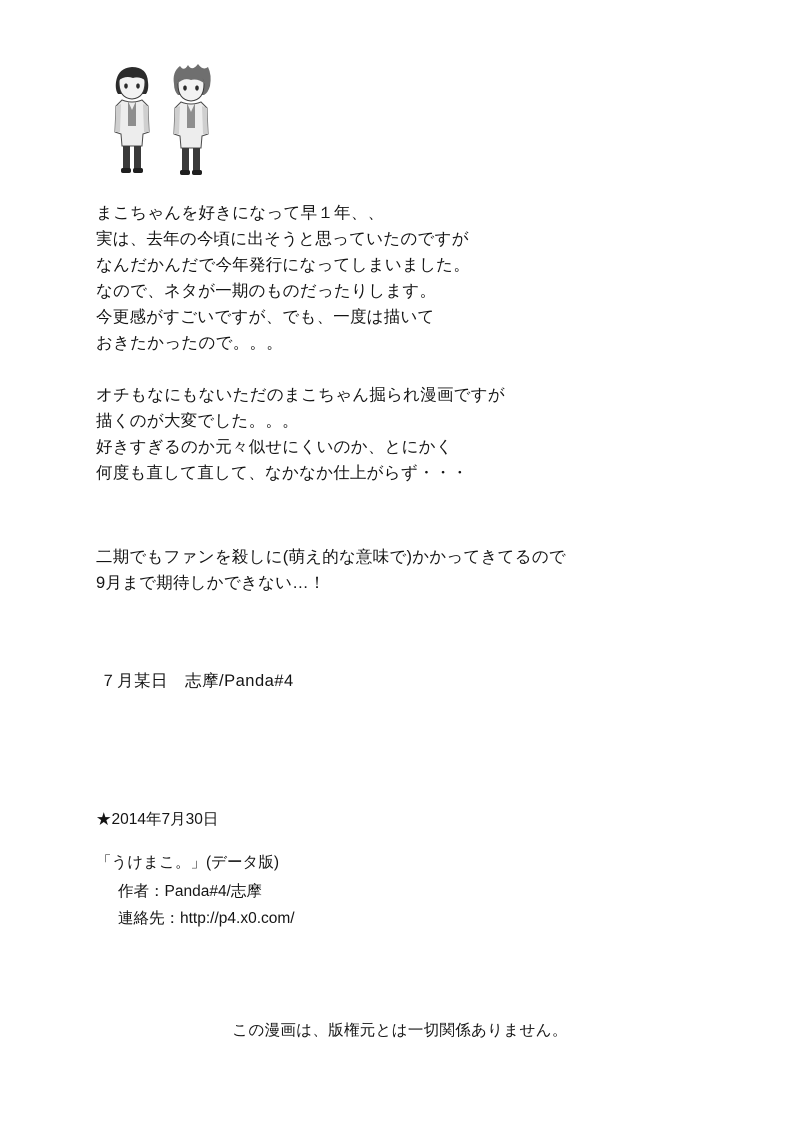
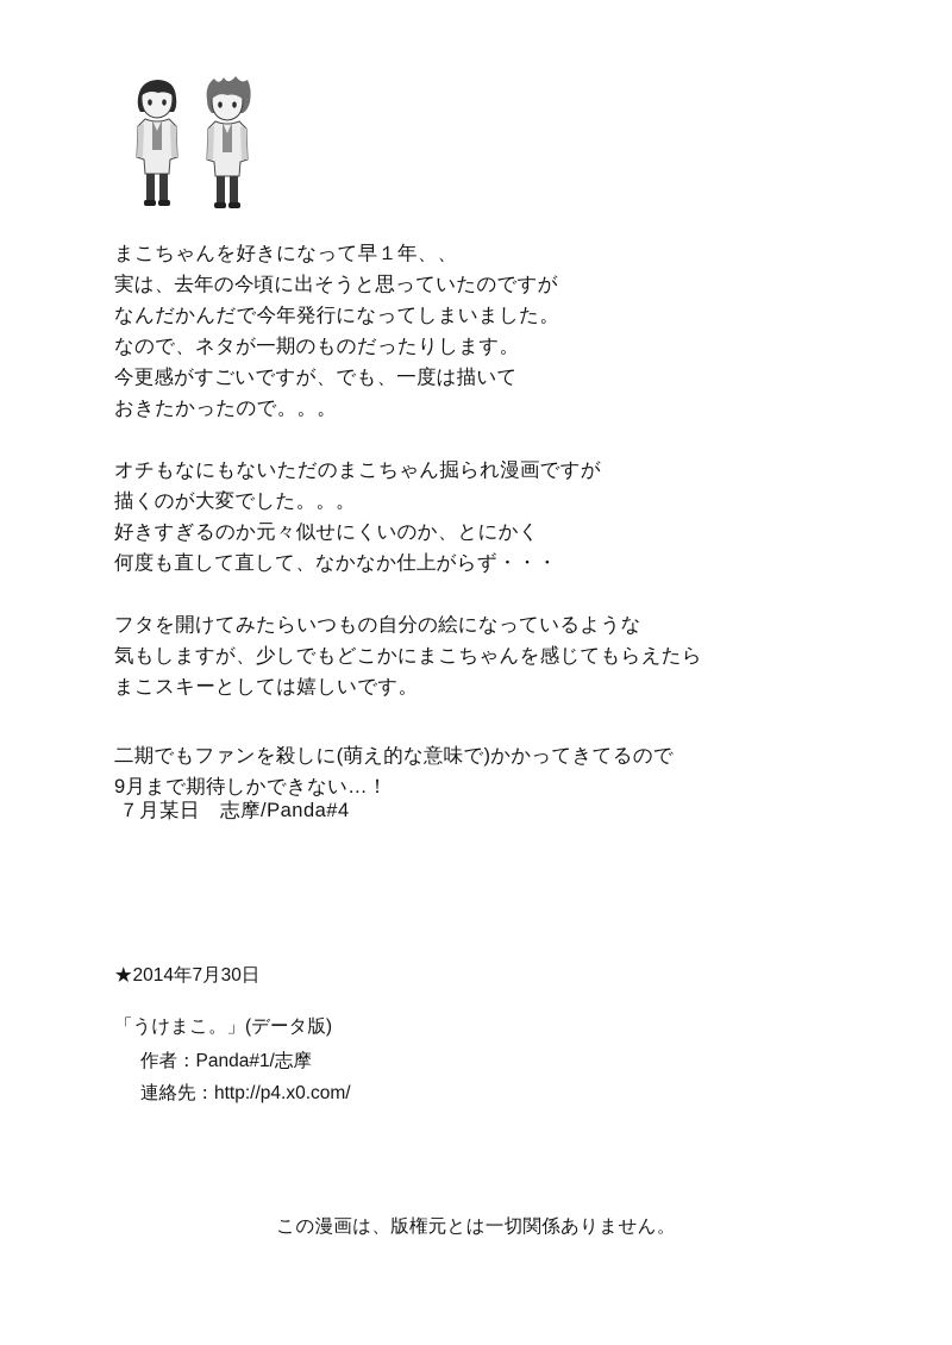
  まこちゃんを好きになって早１年、、
  実は、去年の今頃に出そうと思っていたのですが
  なんだかんだで今年発行になってしまいました。
  なので、ネタが一期のものだったりします。
  今更感がすごいですが、でも、一度は描いて
  おきたかったので。。。
  オチもなにもないただのまこちゃん掘られ漫画ですが
  描くのが大変でした。。。
  好きすぎるのか元々似せにくいのか、とにかく
  何度も直して直して、なかなか仕上がらず・・・
+ フタを開けてみたらいつもの自分の絵になっているような
+ 気もしますが、少しでもどこかにまこちゃんを感じてもらえたら
+ まこスキーとしては嬉しいです。
  二期でもファンを殺しに(萌え的な意味で)かかってきてるので
  9月まで期待しかできない…！
  ７月某日 志摩/Panda#4
  ★2014年7月30日
  「うけまこ。」(データ版)
- 作者：Panda#4/志摩
+ 作者：Panda#1/志摩
  連絡先：http://p4.x0.com/
  この漫画は、版権元とは一切関係ありません。
